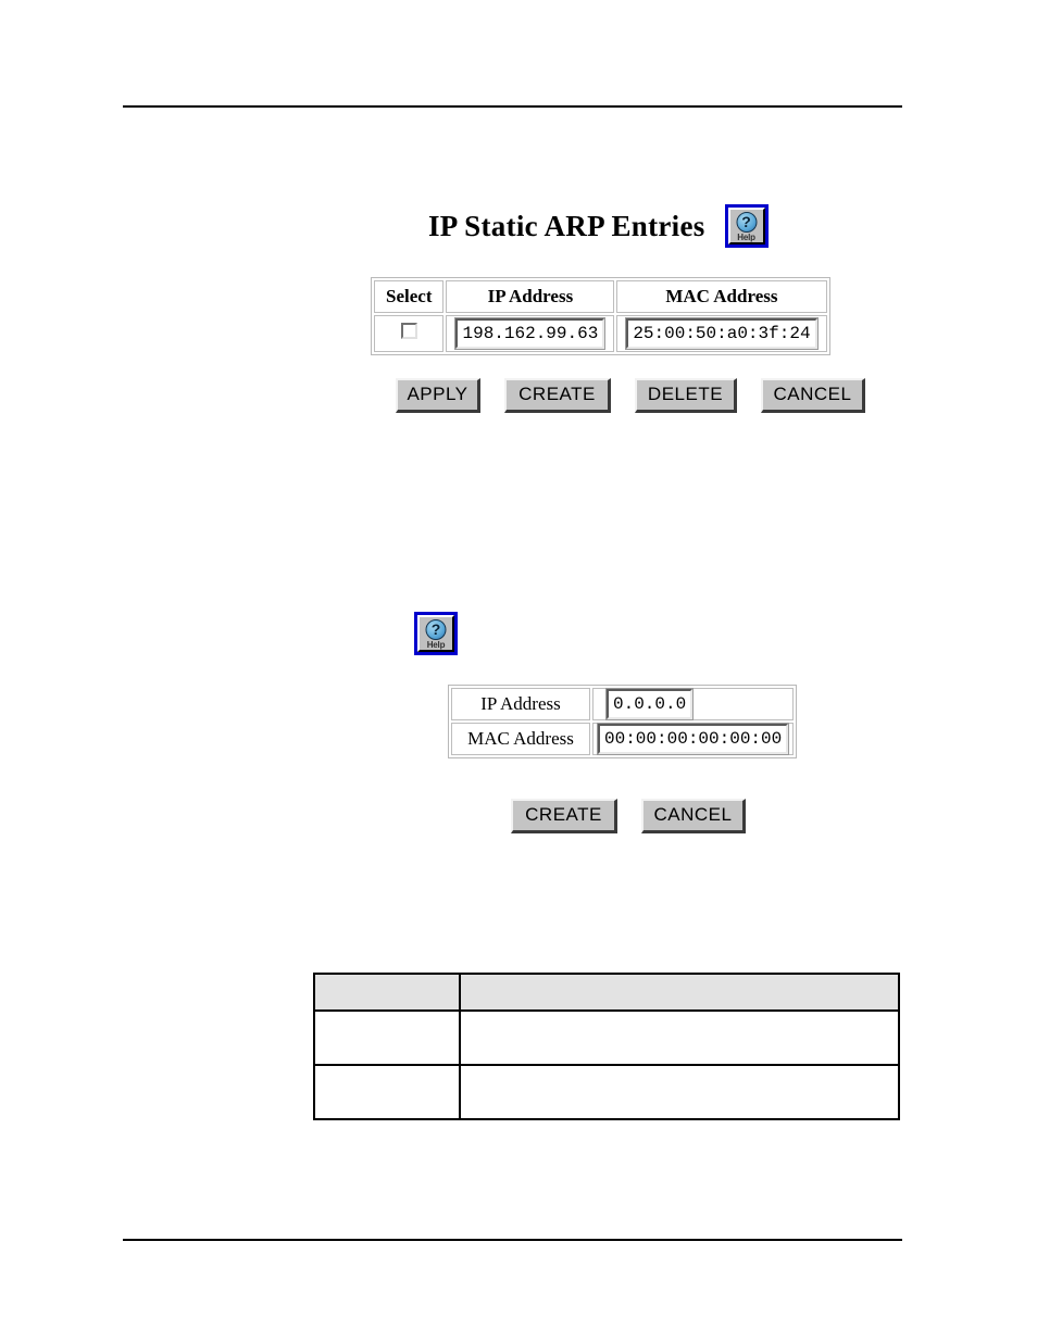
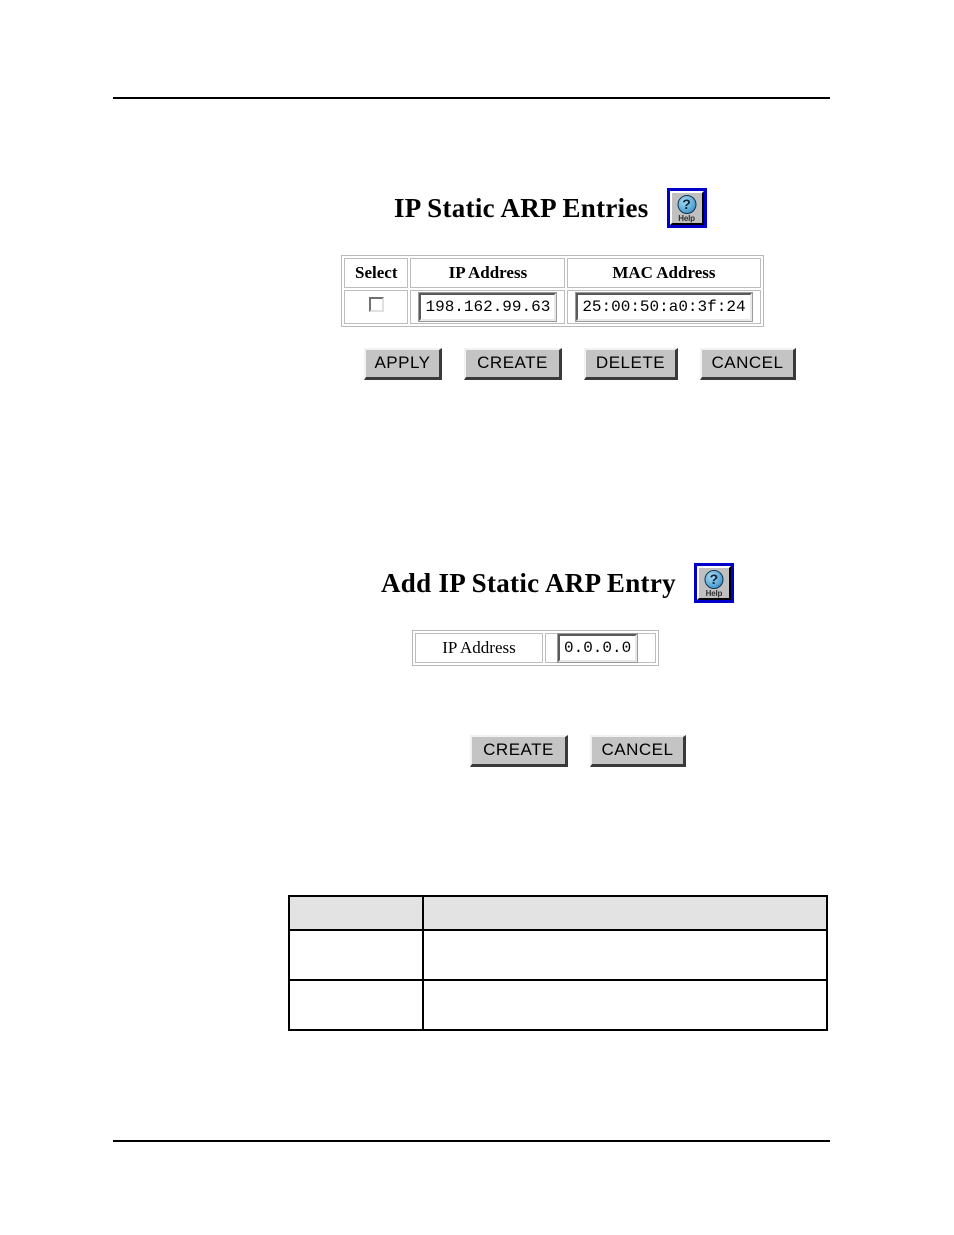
  IP Static ARP Entries
  ?
  Help
  Select	IP Address	MAC Address
  	198.162.99.63	25:00:50:a0:3f:24
  APPLY
  CREATE
  DELETE
  CANCEL
+ Add IP Static ARP Entry
  ?
  Help
  IP Address	0.0.0.0
- MAC Address	00:00:00:00:00:00
  CREATE
  CANCEL
